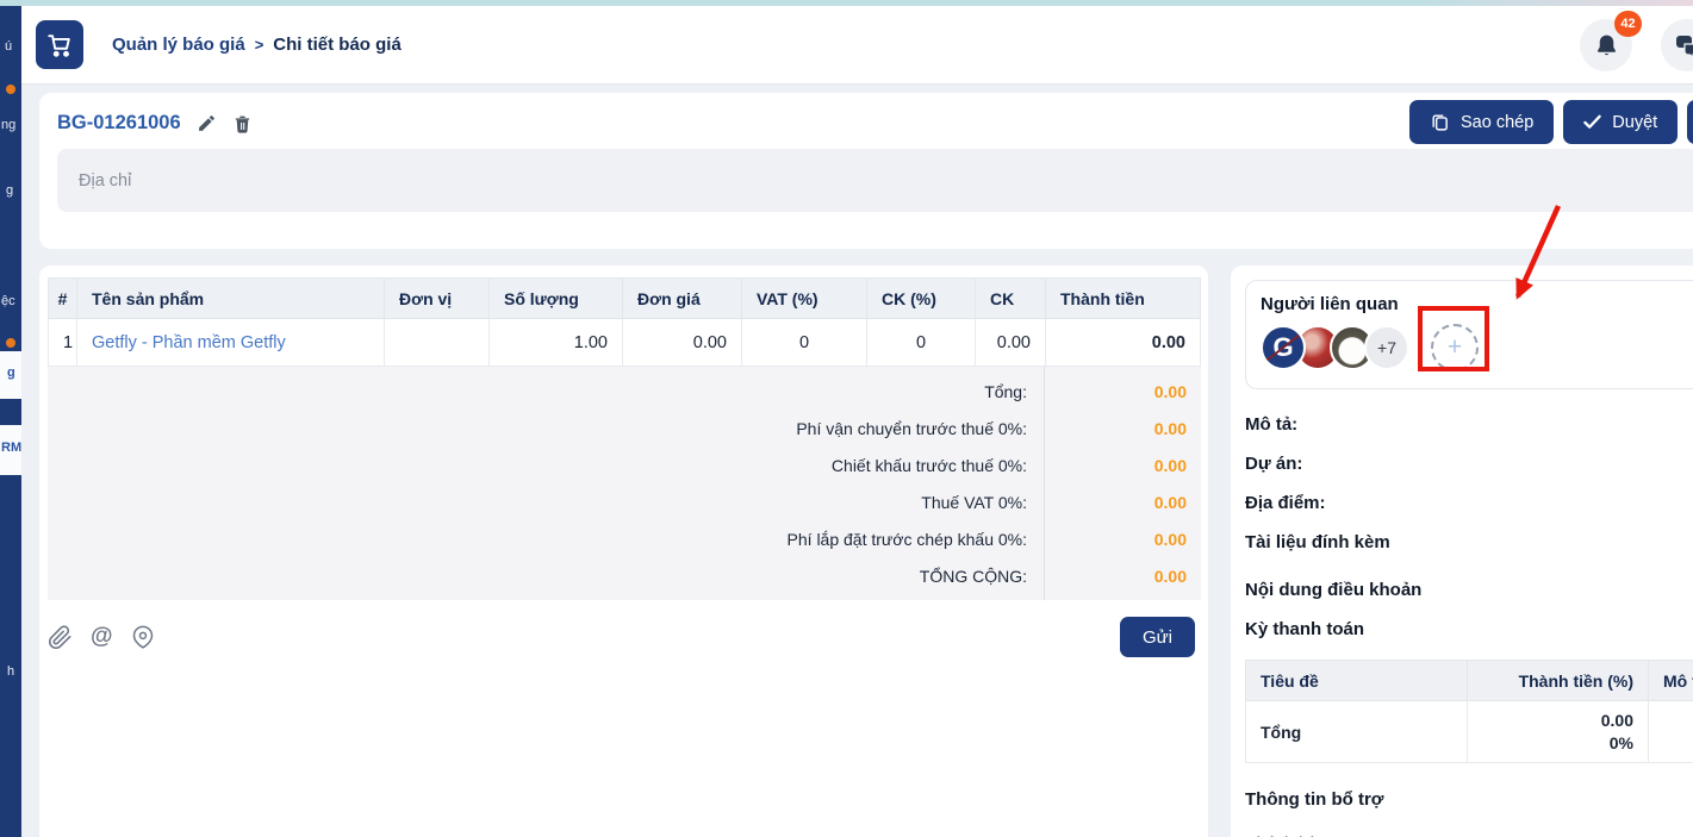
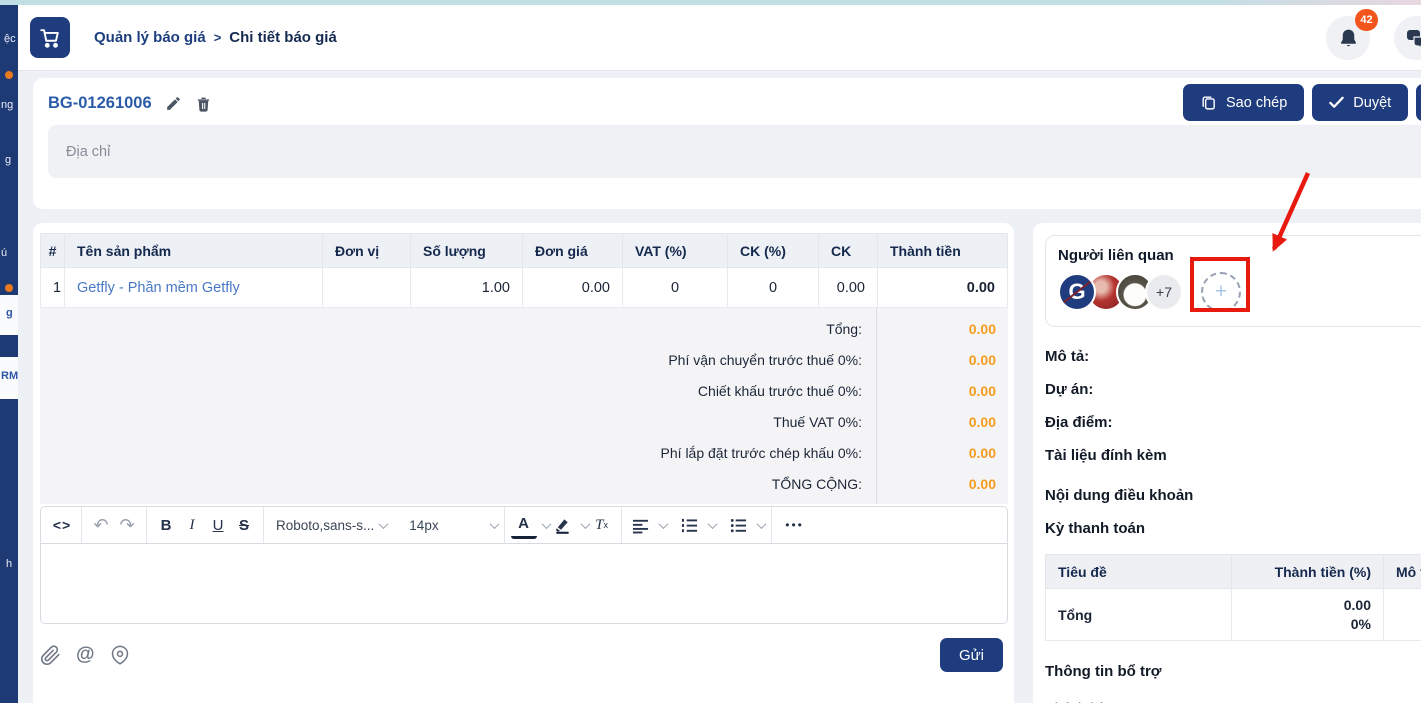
- ú
+ ệc
  ng
  g
- ệc
+ ú
  g
  RM
  h
  Quản lý báo giá
  >
  Chi tiết báo giá
  42
  BG-01261006
  Sao chép
  Duyệt
  Địa chỉ
  #	Tên sản phẩm	Đơn vị	Số lượng	Đơn giá	VAT (%)	CK (%)	CK	Thành tiền
  1	Getfly - Phần mềm Getfly		1.00	0.00	0	0	0.00	0.00
  Tổng:
  0.00
  Phí vận chuyển trước thuế 0%:
  0.00
  Chiết khấu trước thuế 0%:
  0.00
  Thuế VAT 0%:
  0.00
  Phí lắp đặt trước chép khấu 0%:
  0.00
  TỔNG CỘNG:
  0.00
+ <>
+ ↶
+ ↷
+ B
+ I
+ U
+ S
+ Roboto,sans-s...
+ 14px
+ A
+ T
+ x
+ •••
  @
  Gửi
  Người liên quan
  +7
  +
  Mô tả:
  Dự án:
  Địa điểm:
  Tài liệu đính kèm
  Nội dung điều khoản
  Kỳ thanh toán
  Tiêu đề	Thành tiền (%)	Mô
  Tổng	0.00 0%
  Thông tin bổ trợ
